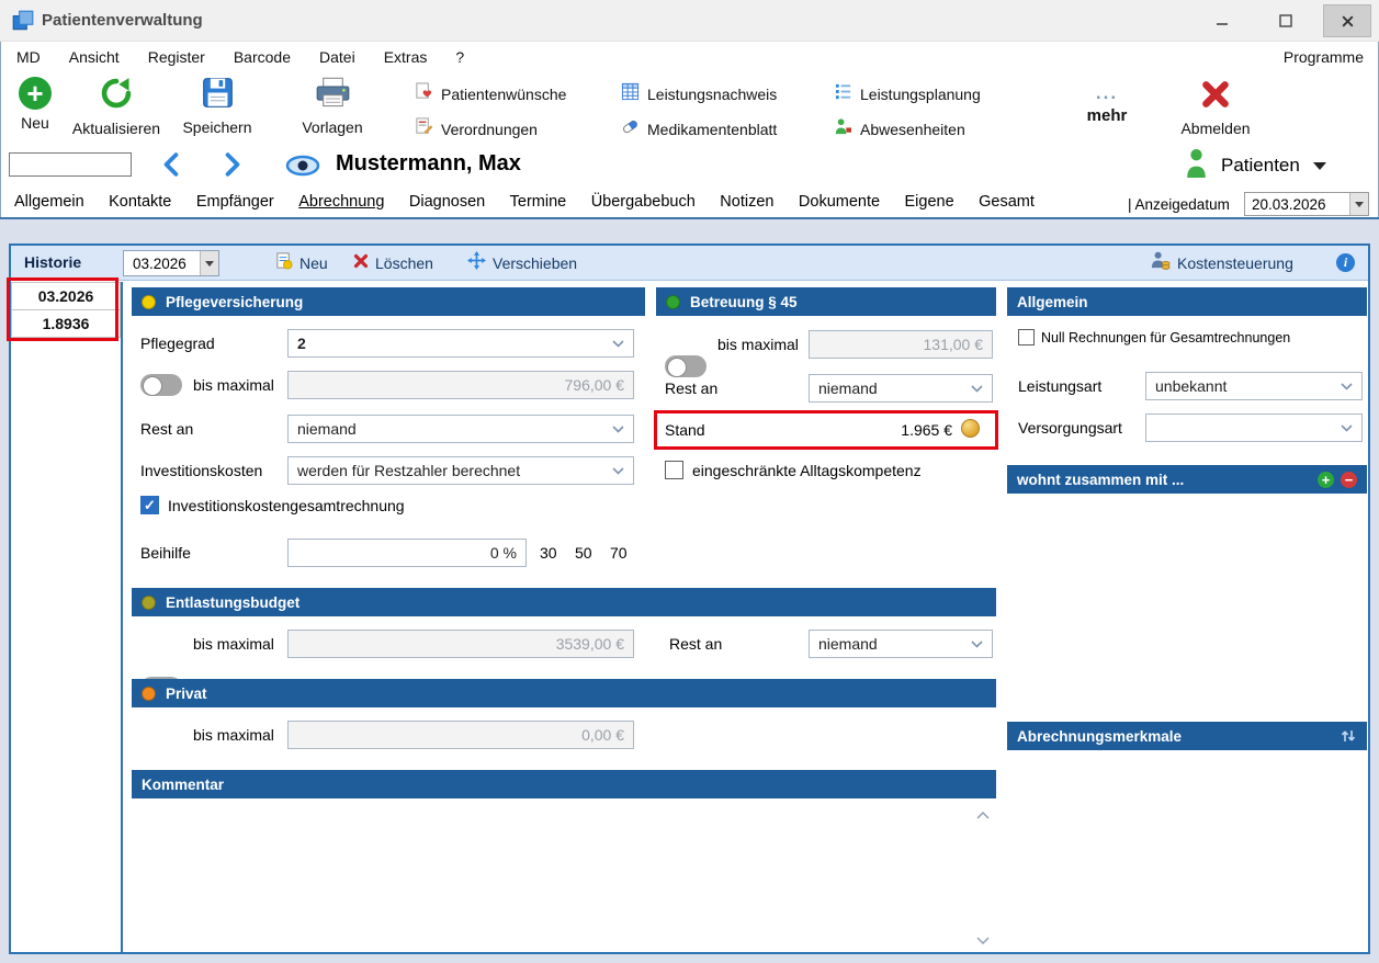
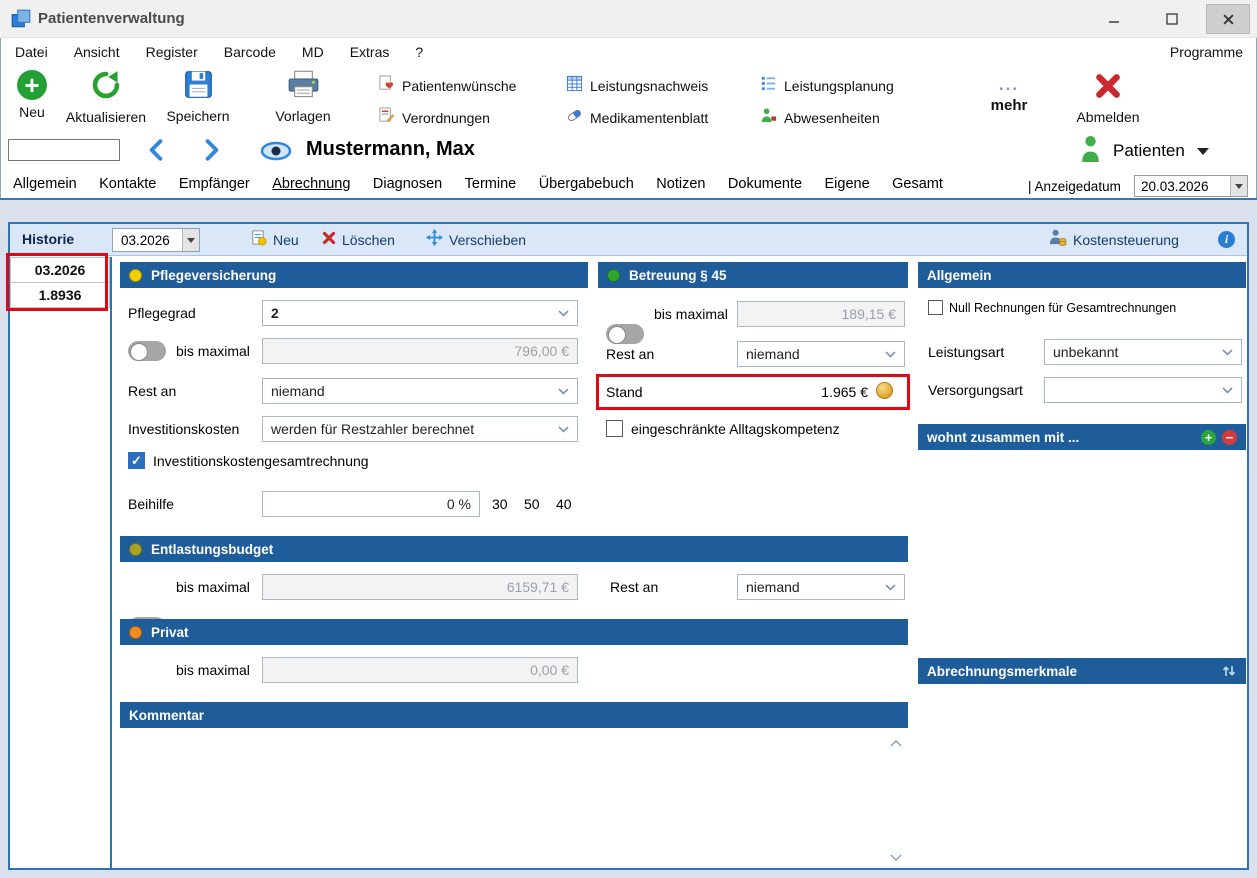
  Patientenverwaltung
- MD
+ Datei
  Ansicht
  Register
  Barcode
- Datei
+ MD
  Extras
  ?
  Programme
  +
  Neu
  Aktualisieren
  Speichern
  Vorlagen
  Patientenwünsche
  Verordnungen
  Leistungsnachweis
  Medikamentenblatt
  Leistungsplanung
  Abwesenheiten
  ...
  mehr
  Abmelden
  Mustermann, Max
  Patienten
  Allgemein Kontakte Empfänger Abrechnung Diagnosen Termine Übergabebuch Notizen Dokumente Eigene Gesamt
  | Anzeigedatum
  20.03.2026
  Historie
  03.2026
  Neu
  Löschen
  Verschieben
  Kostensteuerung
  i
  03.2026
  1.8936
  Pflegeversicherung
  Pflegegrad
  2
  bis maximal
  796,00 €
  Rest an
  niemand
  Investitionskosten
  werden für Restzahler berechnet
  Investitionskostengesamtrechnung
  Beihilfe
  0 %
  30
  50
- 70
+ 40
  Betreuung § 45
  bis maximal
- 131,00 €
+ 189,15 €
  Rest an
  niemand
  Stand
  1.965 €
  eingeschränkte Alltagskompetenz
  Entlastungsbudget
  bis maximal
- 3539,00 €
+ 6159,71 €
  Rest an
  niemand
  Privat
  bis maximal
  0,00 €
  Kommentar
  Allgemein
  Null Rechnungen für Gesamtrechnungen
  Leistungsart
  unbekannt
  Versorgungsart
  wohnt zusammen mit ...
  Abrechnungsmerkmale
